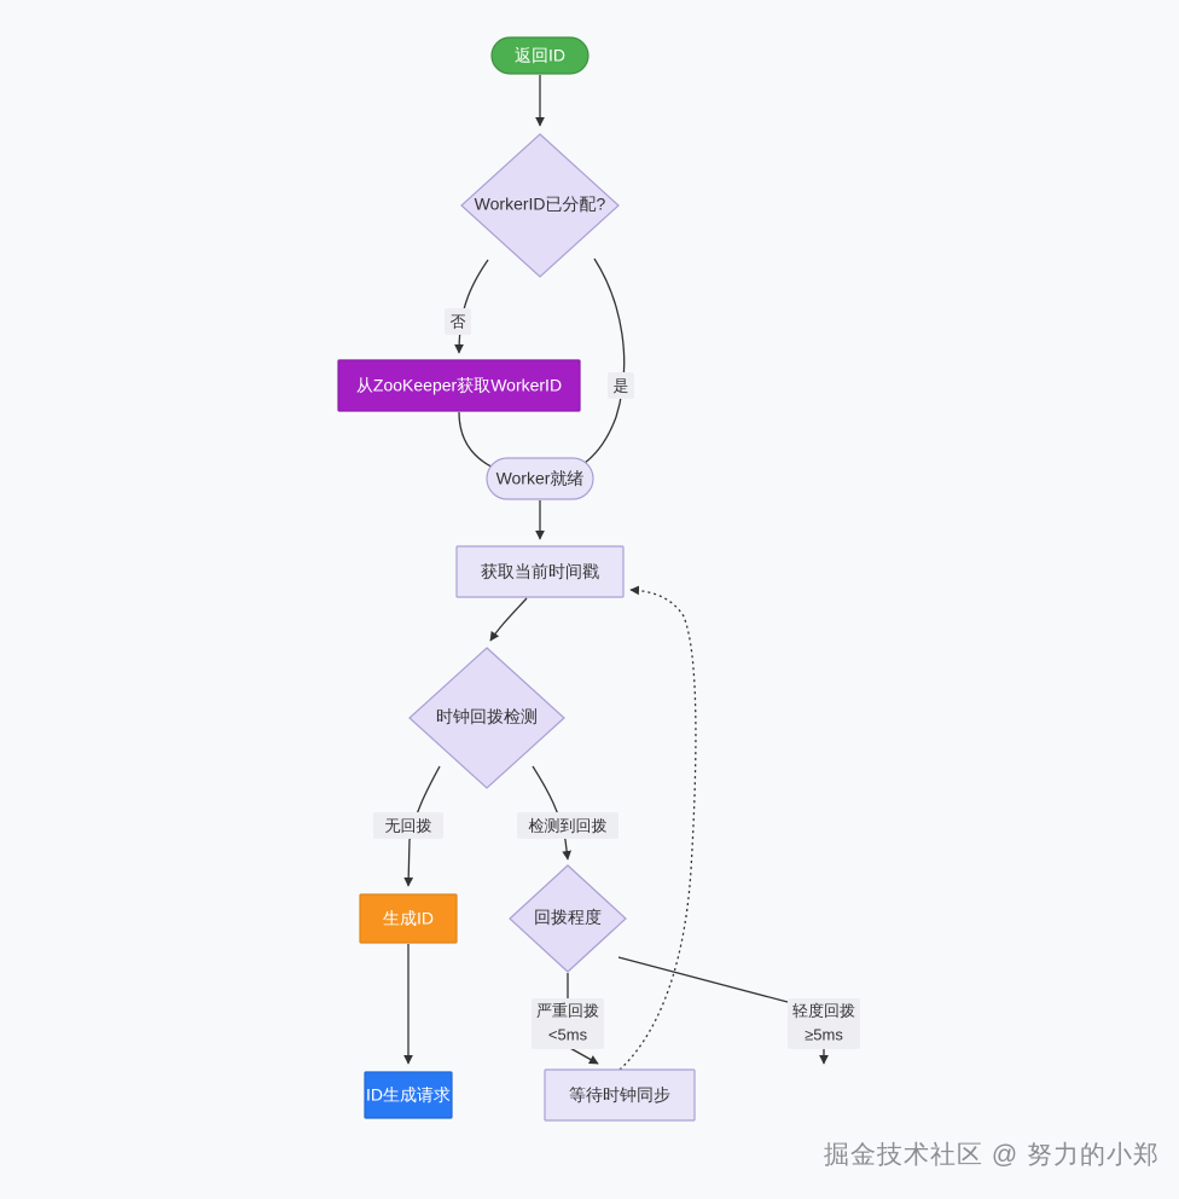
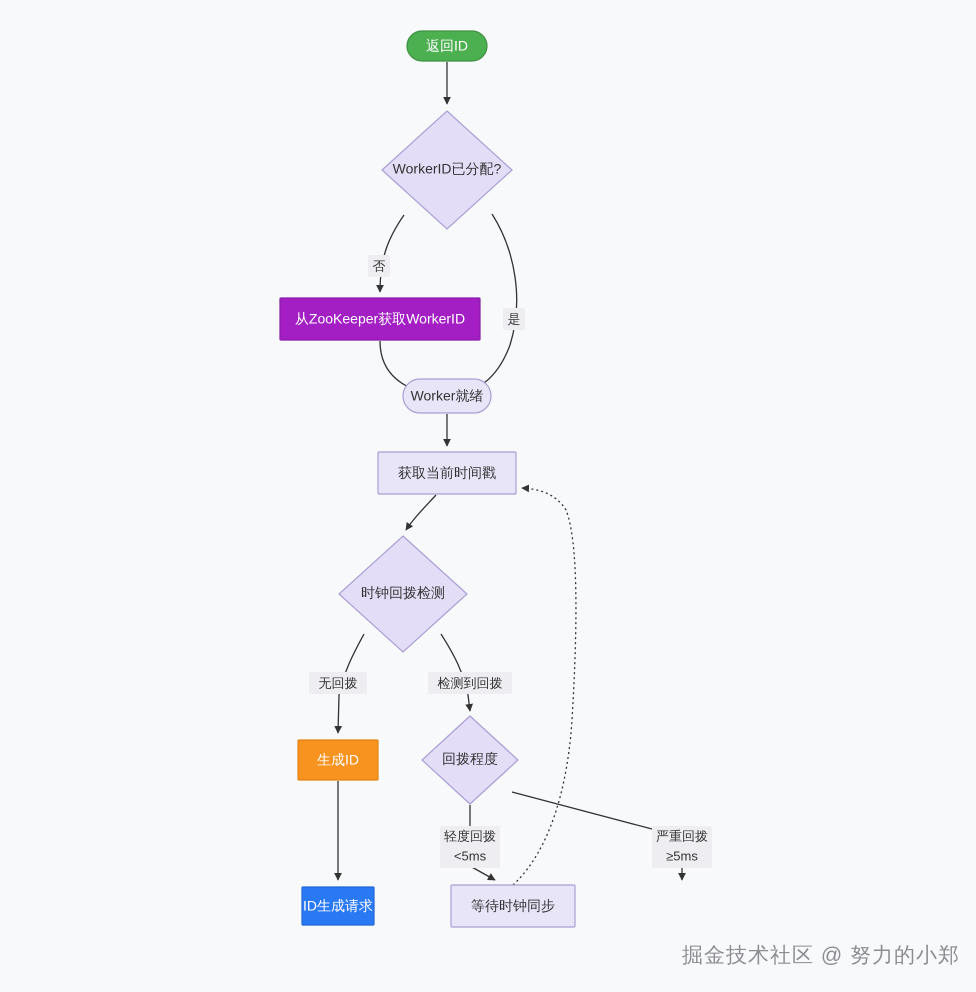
  否
  是
  无回拨
  检测到回拨
- 严重回拨
+ 轻度回拨
  <5ms
- 轻度回拨
+ 严重回拨
  ≥5ms
  返回ID
  WorkerID已分配?
  从ZooKeeper获取WorkerID
  Worker就绪
  获取当前时间戳
  时钟回拨检测
  生成ID
  回拨程度
  ID生成请求
  等待时钟同步
  掘金技术社区 @ 努力的小郑
